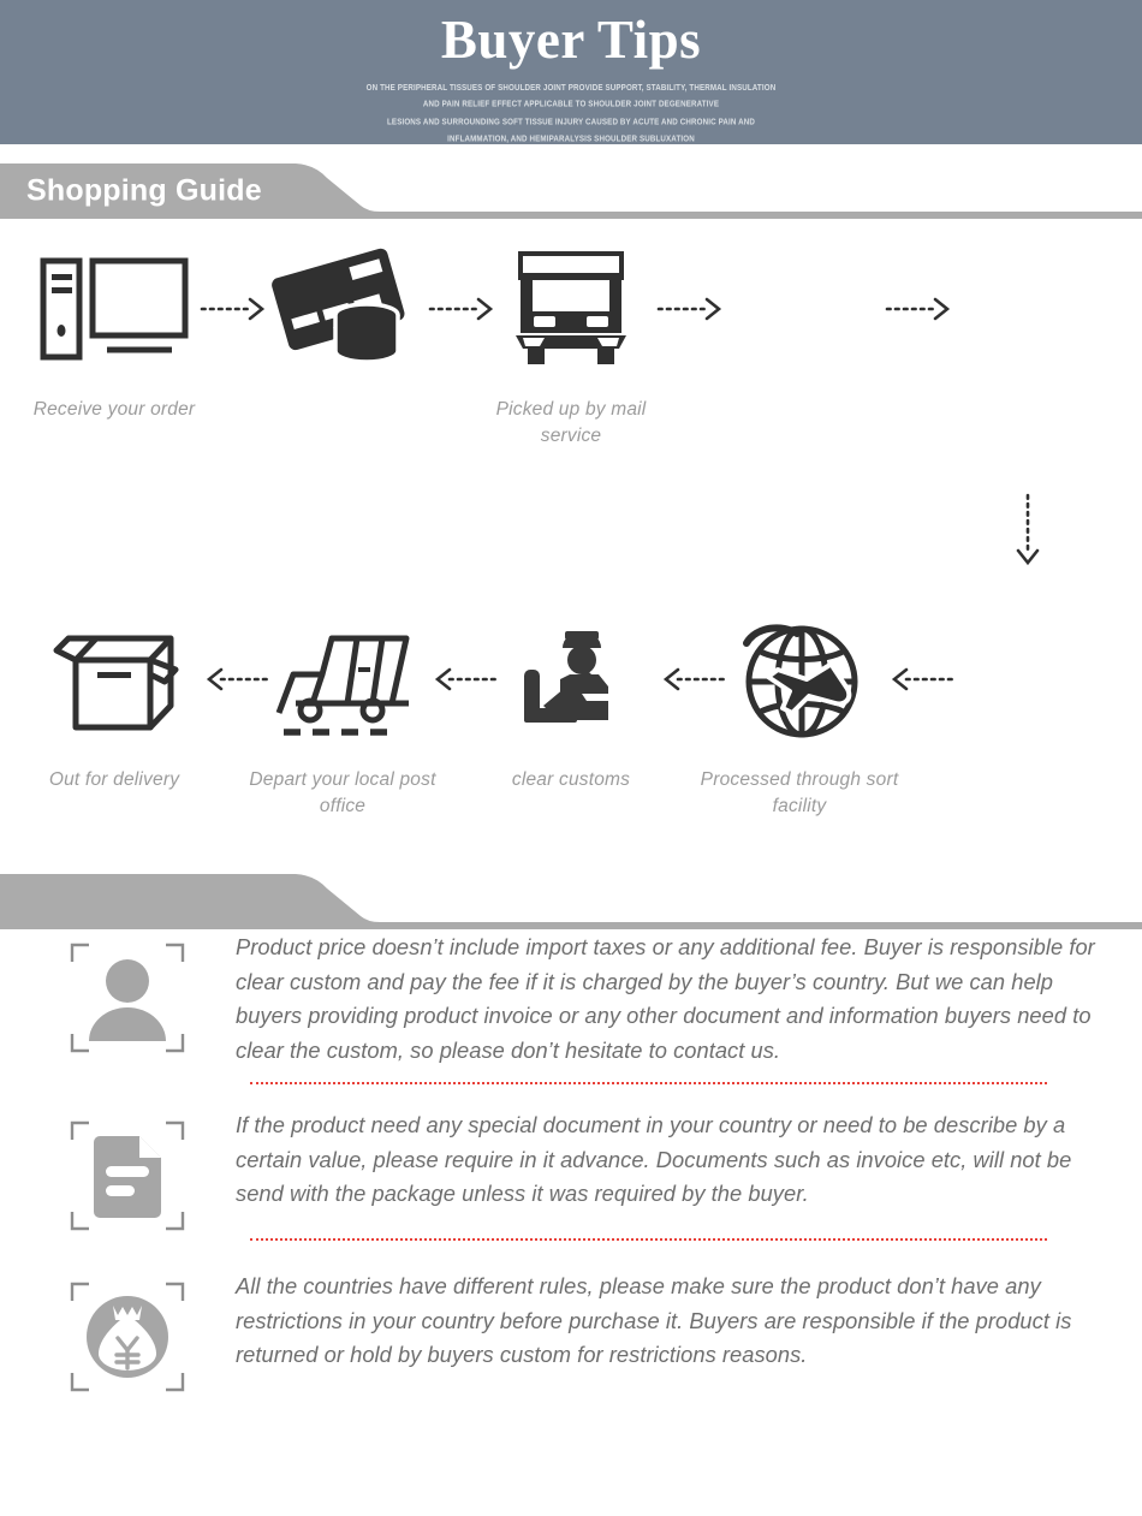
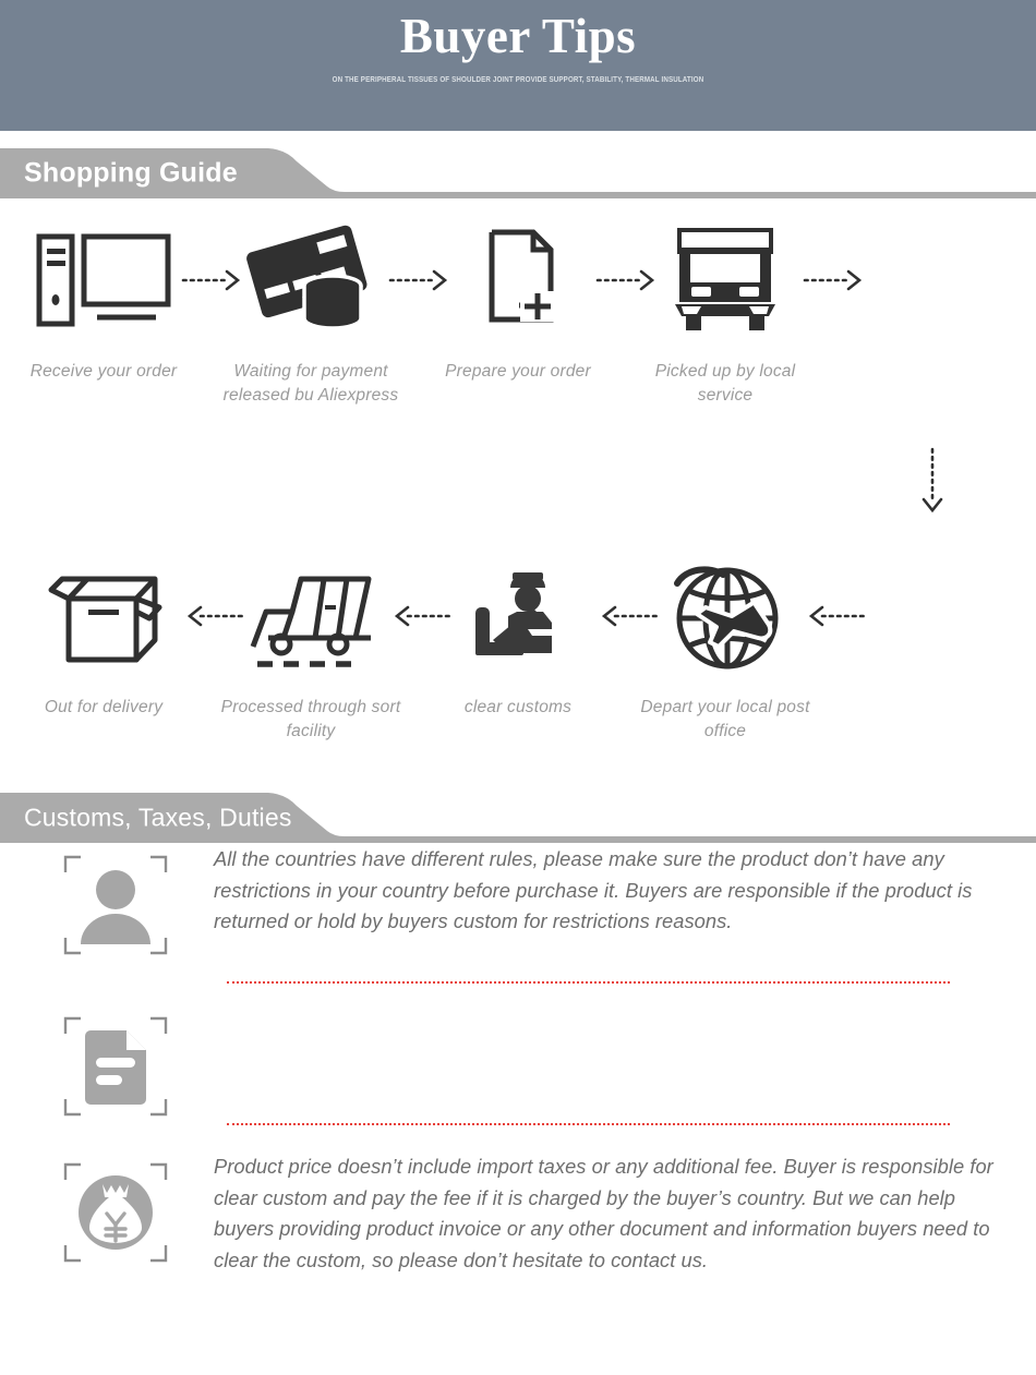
  Buyer Tips
  ON THE PERIPHERAL TISSUES OF SHOULDER JOINT PROVIDE SUPPORT, STABILITY, THERMAL INSULATION
- AND PAIN RELIEF EFFECT APPLICABLE TO SHOULDER JOINT DEGENERATIVE
- LESIONS AND SURROUNDING SOFT TISSUE INJURY CAUSED BY ACUTE AND CHRONIC PAIN AND
- INFLAMMATION, AND HEMIPARALYSIS SHOULDER SUBLUXATION
  Shopping Guide
  Receive your order
+ Waiting for payment released bu Aliexpress
+ Prepare your order
- Picked up by mail service
+ Picked up by local service
  Out for delivery
- Depart your local post office
+ Processed through sort facility
  clear customs
- Processed through sort facility
+ Depart your local post office
+ Customs, Taxes, Duties
- Product price doesn’t include import taxes or any additional fee. Buyer is responsible for clear custom and pay the fee if it is charged by the buyer’s country. But we can help buyers providing product invoice or any other document and information buyers need to clear the custom, so please don’t hesitate to contact us.
+ All the countries have different rules, please make sure the product don’t have any restrictions in your country before purchase it. Buyers are responsible if the product is returned or hold by buyers custom for restrictions reasons.
- If the product need any special document in your country or need to be describe by a certain value, please require in it advance. Documents such as invoice etc, will not be send with the package unless it was required by the buyer.
- All the countries have different rules, please make sure the product don’t have any restrictions in your country before purchase it. Buyers are responsible if the product is returned or hold by buyers custom for restrictions reasons.
+ Product price doesn’t include import taxes or any additional fee. Buyer is responsible for clear custom and pay the fee if it is charged by the buyer’s country. But we can help buyers providing product invoice or any other document and information buyers need to clear the custom, so please don’t hesitate to contact us.
